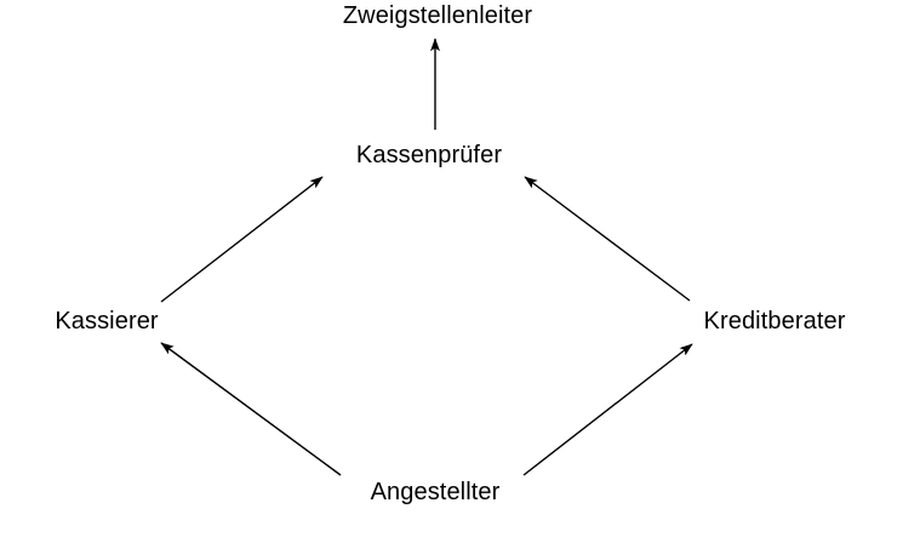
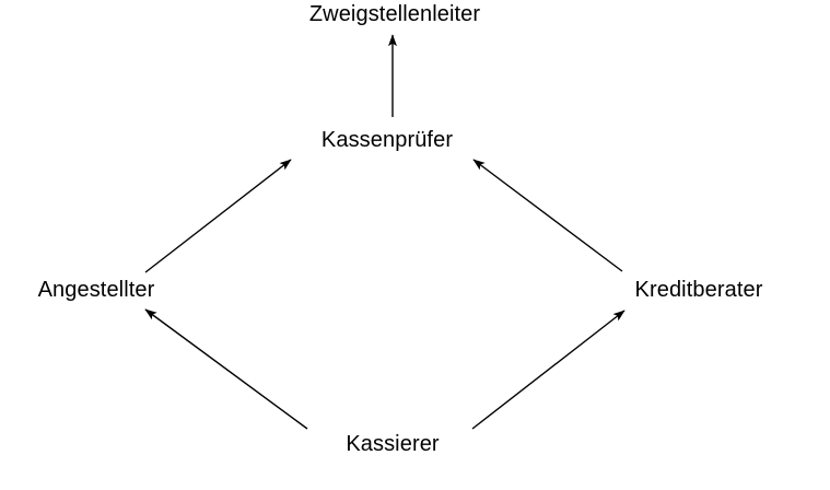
  Zweigstellenleiter
  Kassenprüfer
- Kassierer
+ Angestellter
  Kreditberater
- Angestellter
+ Kassierer
